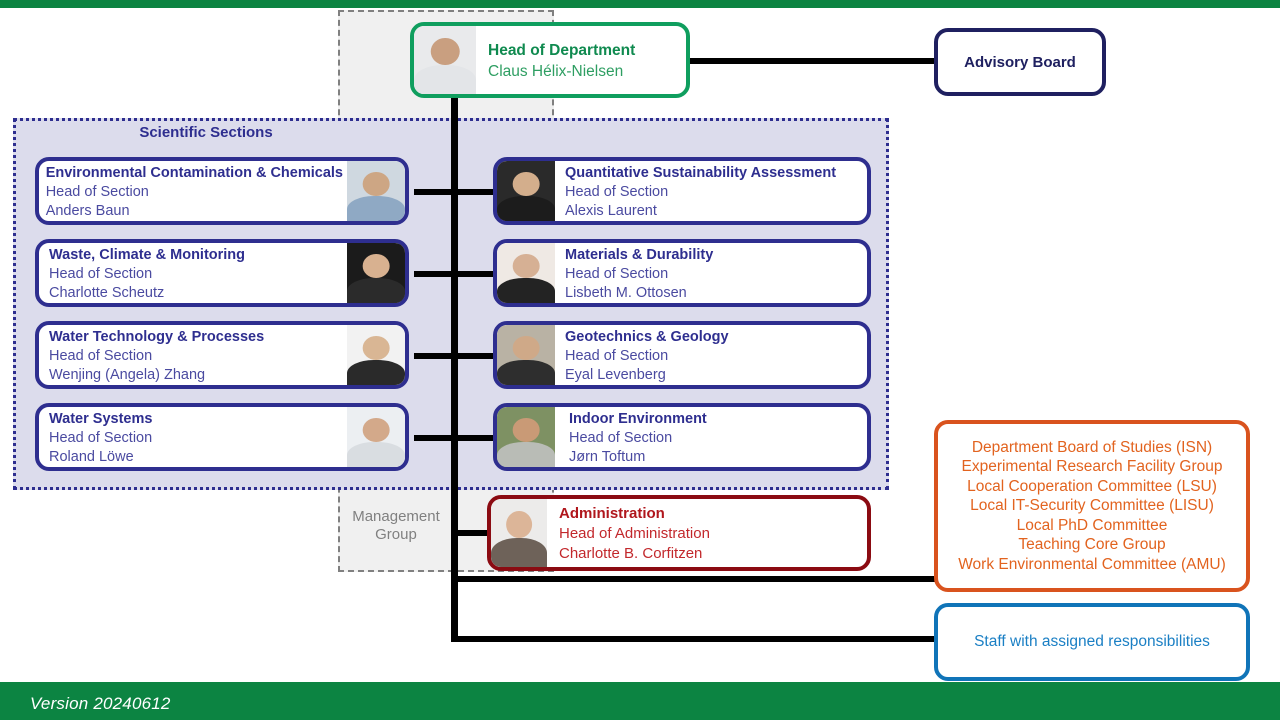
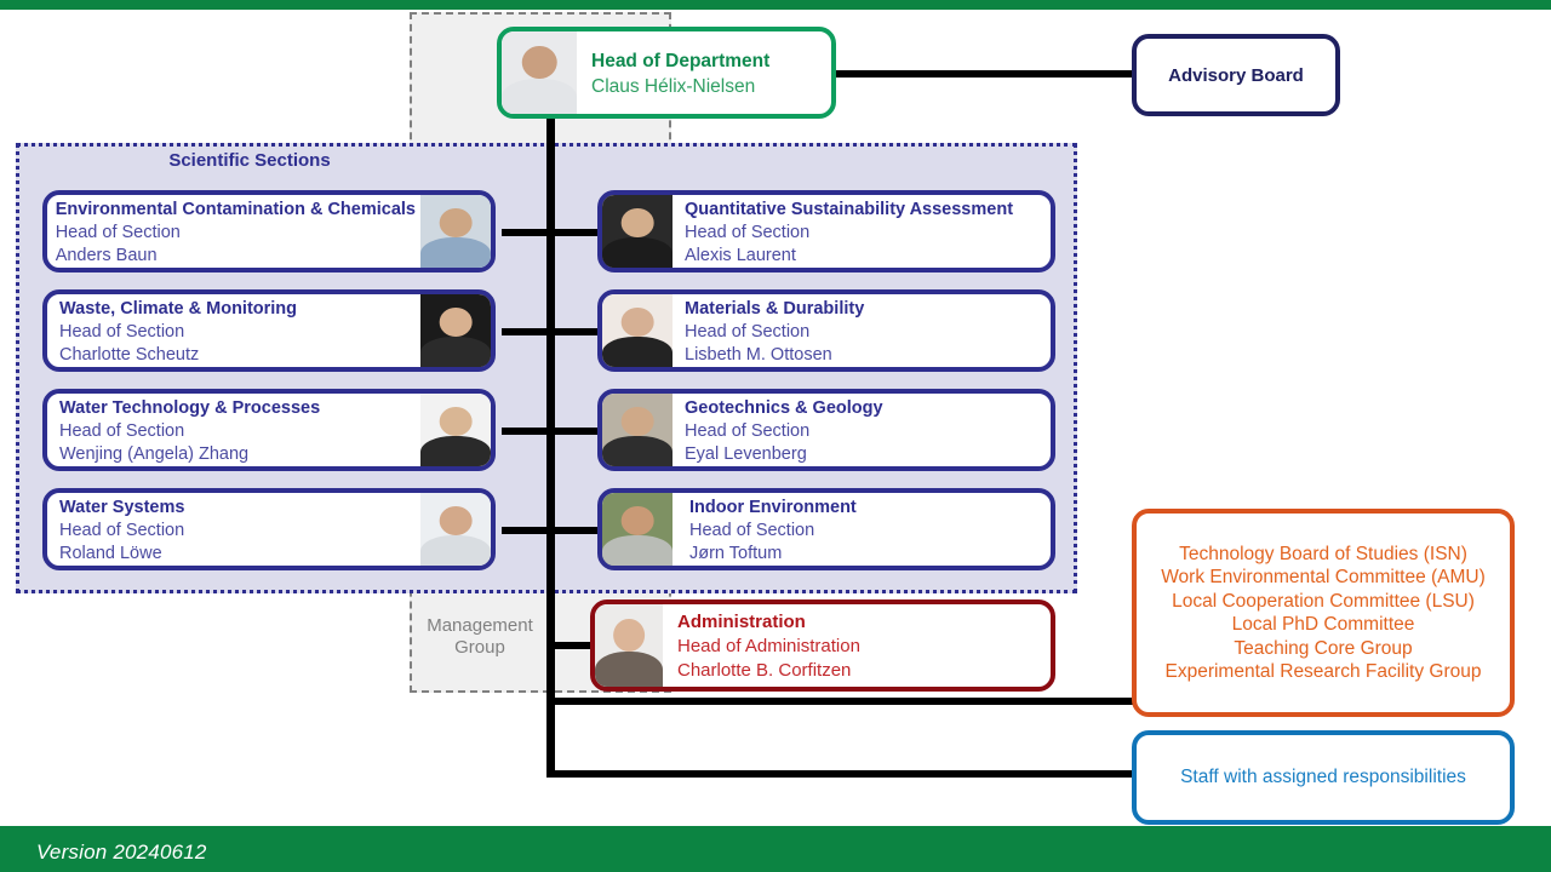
  Scientific Sections
  Head of Department
  Claus Hélix-Nielsen
  Advisory Board
  Environmental Contamination & Chemicals
  Head of Section
  Anders Baun
  Waste, Climate & Monitoring
  Head of Section
  Charlotte Scheutz
  Water Technology & Processes
  Head of Section
  Wenjing (Angela) Zhang
  Water Systems
  Head of Section
  Roland Löwe
  Quantitative Sustainability Assessment
  Head of Section
  Alexis Laurent
  Materials & Durability
  Head of Section
  Lisbeth M. Ottosen
  Geotechnics & Geology
  Head of Section
  Eyal Levenberg
  Indoor Environment
  Head of Section
  Jørn Toftum
  Management
  Group
  Administration
  Head of Administration
  Charlotte B. Corfitzen
- Department Board of Studies (ISN)
+ Technology Board of Studies (ISN)
- Experimental Research Facility Group
+ Work Environmental Committee (AMU)
  Local Cooperation Committee (LSU)
- Local IT-Security Committee (LISU)
  Local PhD Committee
  Teaching Core Group
- Work Environmental Committee (AMU)
+ Experimental Research Facility Group
  Staff with assigned responsibilities
  Version 20240612
